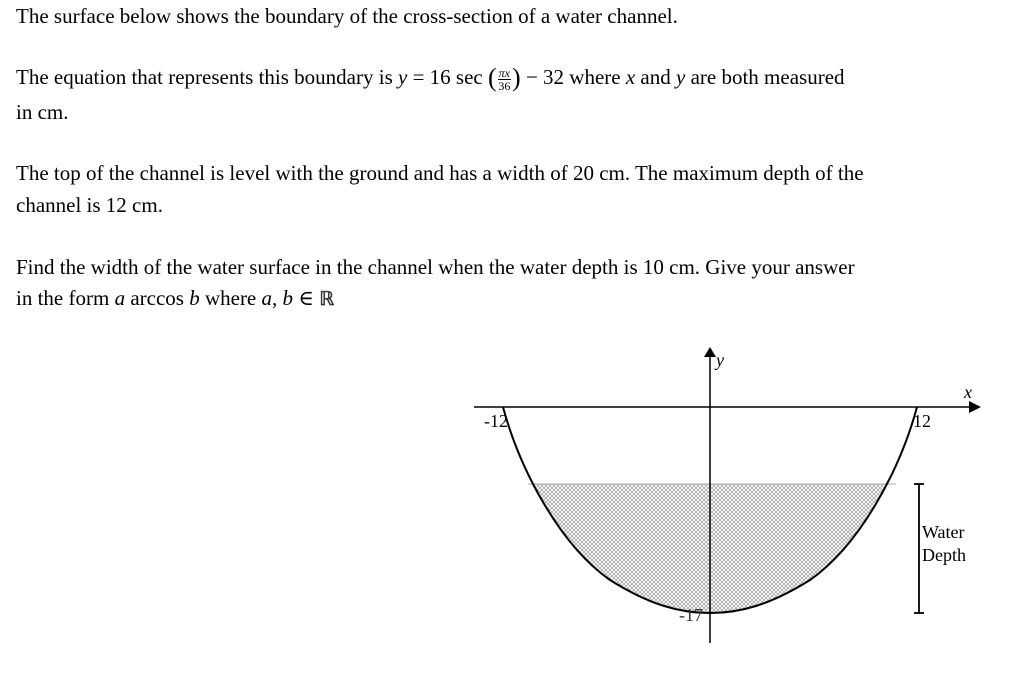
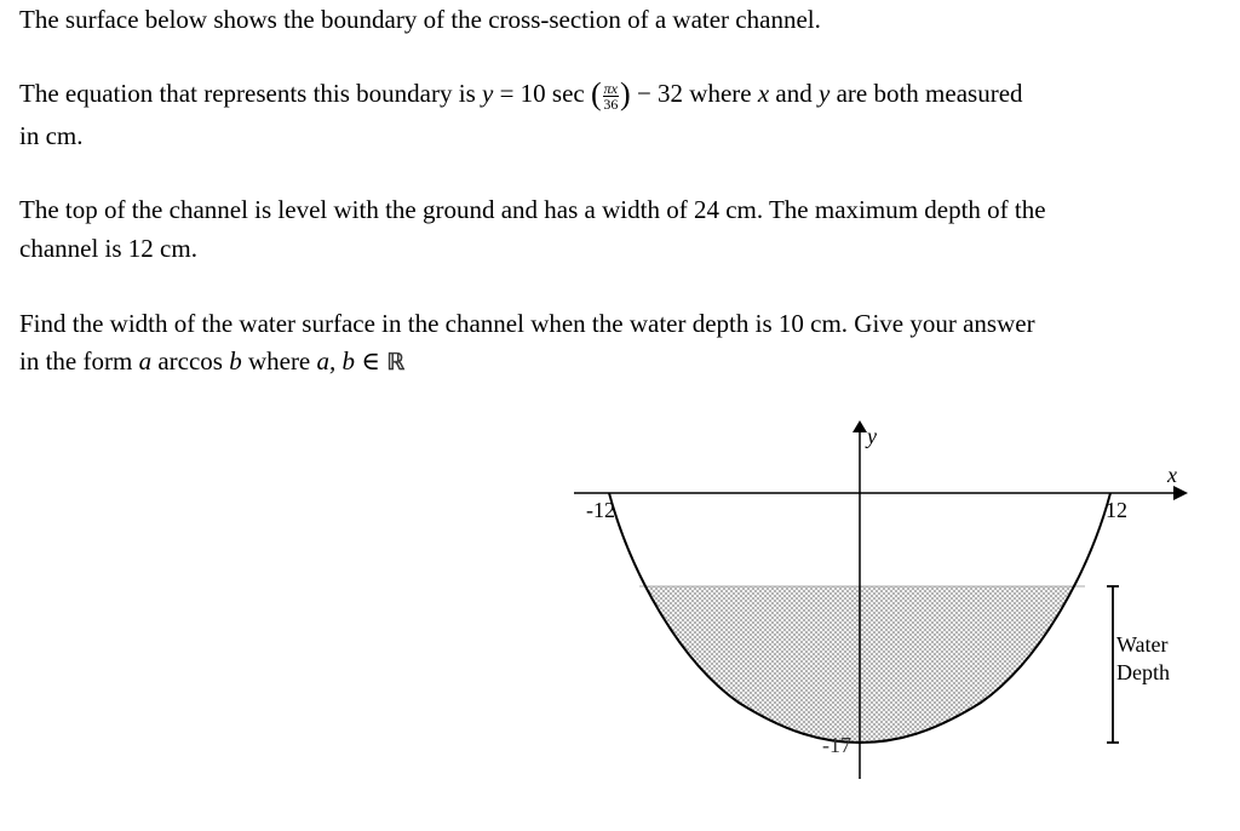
  The surface below shows the boundary of the cross-section of a water channel.
- The equation that represents this boundary is y = 16 sec (
+ The equation that represents this boundary is y = 10 sec (
  πx
  36
  ) − 32 where x and y are both measured
  in cm.
- The top of the channel is level with the ground and has a width of 20 cm. The maximum depth of the
+ The top of the channel is level with the ground and has a width of 24 cm. The maximum depth of the
  channel is 12 cm.
  Find the width of the water surface in the channel when the water depth is 10 cm. Give your answer
  in the form a arccos b where a, b ∈ ℝ
  y
  x
  -12
  12
  -17
  Water
  Depth
